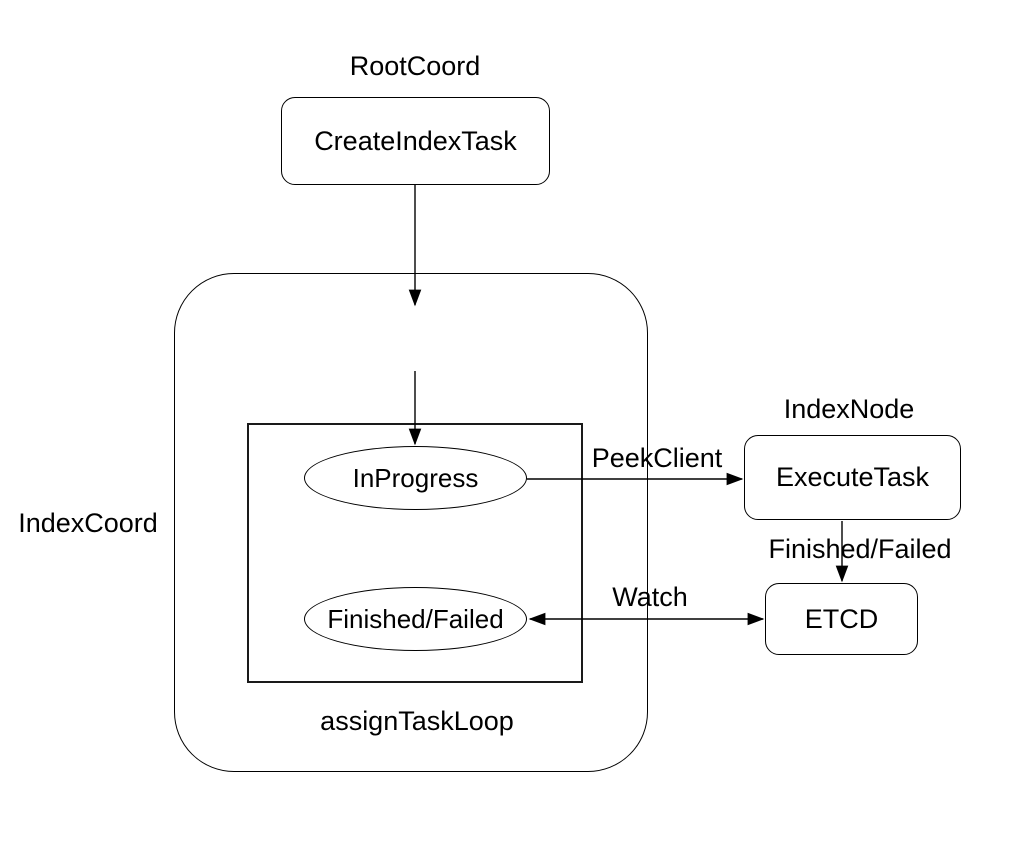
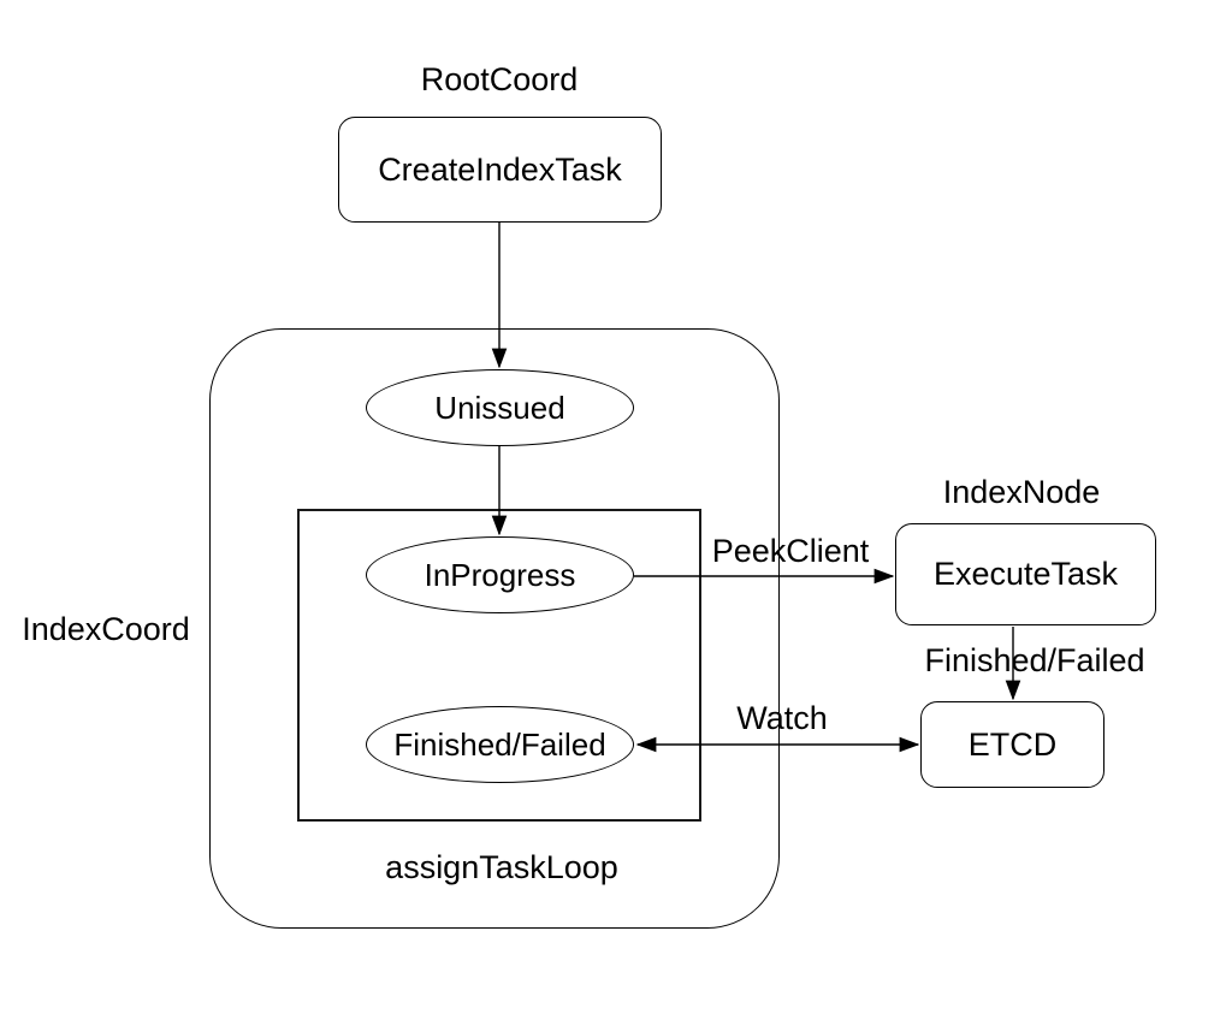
  RootCoord
  IndexCoord
  IndexNode
  assignTaskLoop
  PeekClient
  Finished/Failed
  Watch
  CreateIndexTask
+ Unissued
  InProgress
  Finished/Failed
  ExecuteTask
  ETCD
